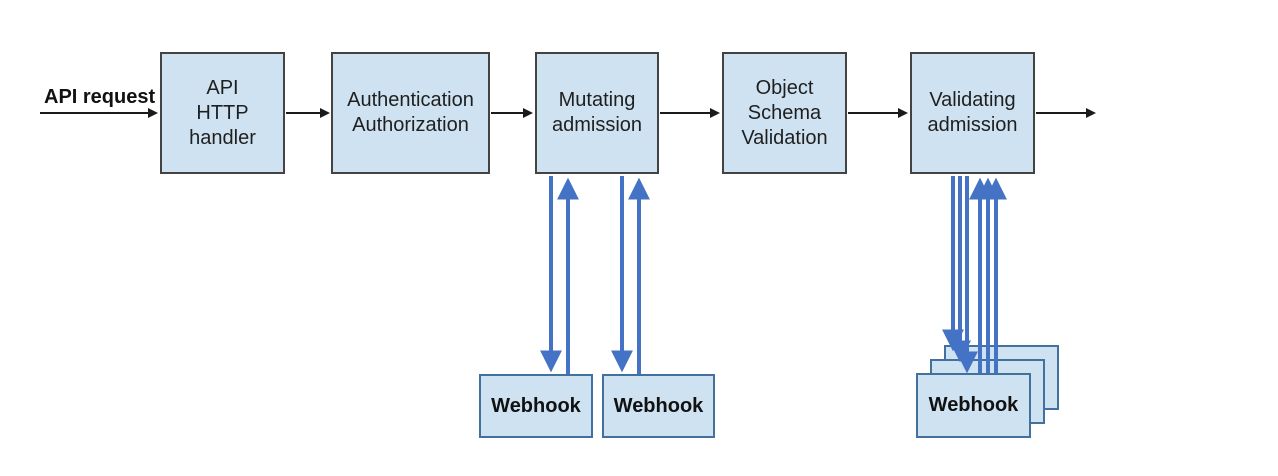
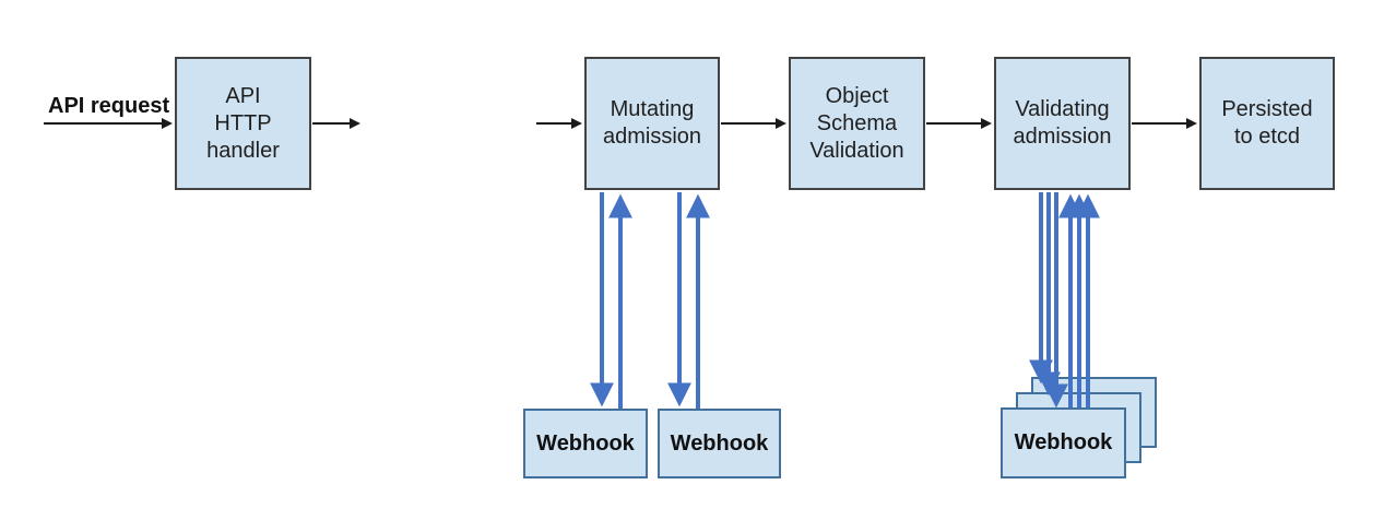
  API request
  API
  HTTP
  handler
- Authentication
- Authorization
  Mutating
  admission
  Object
  Schema
  Validation
  Validating
  admission
+ Persisted
+ to etcd
  Webhook
  Webhook
  Webhook
